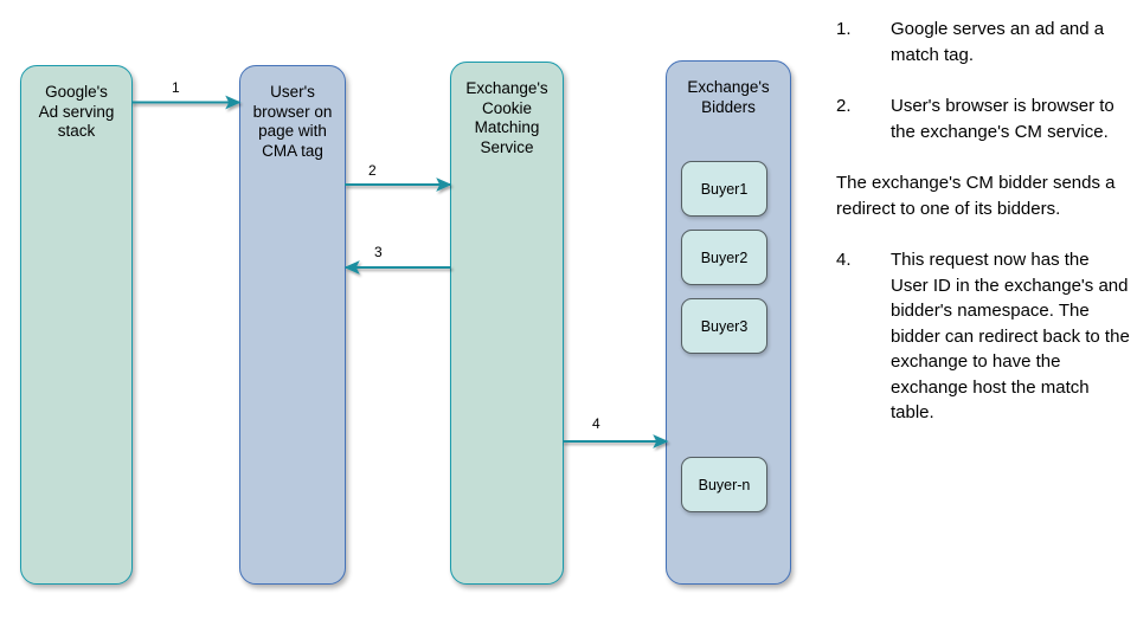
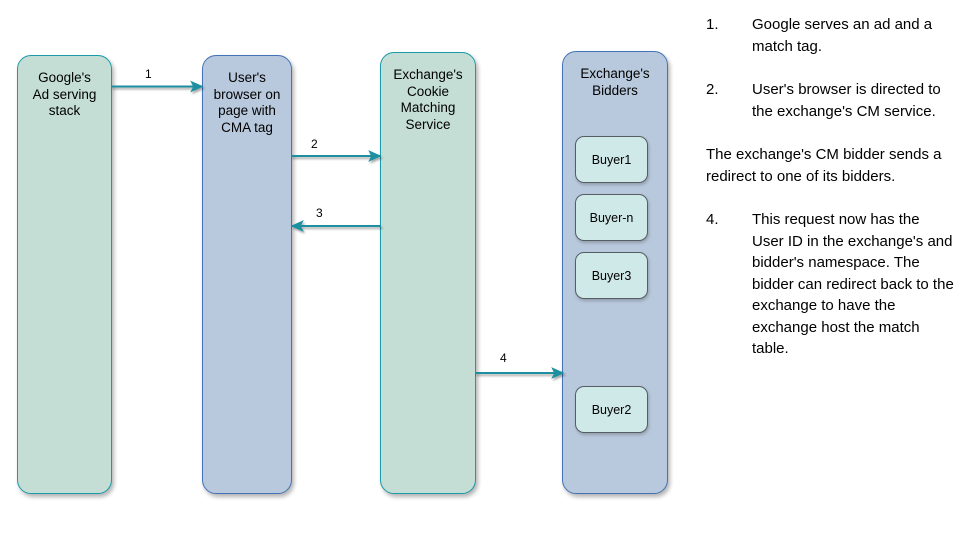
  Google's
  Ad serving
  stack
  User's
  browser on
  page with
  CMA tag
  Exchange's
  Cookie
  Matching
  Service
  Exchange's
  Bidders
  Buyer1
- Buyer2
+ Buyer-n
  Buyer3
- Buyer-n
+ Buyer2
  1
  2
  3
  4
  1.
  Google serves an ad and a match tag.
  2.
- User's browser is browser to the exchange's CM service.
+ User's browser is directed to the exchange's CM service.
  The exchange's CM bidder sends a redirect to one of its bidders.
  4.
  This request now has the User ID in the exchange's and bidder's namespace. The bidder can redirect back to the exchange to have the exchange host the match table.
